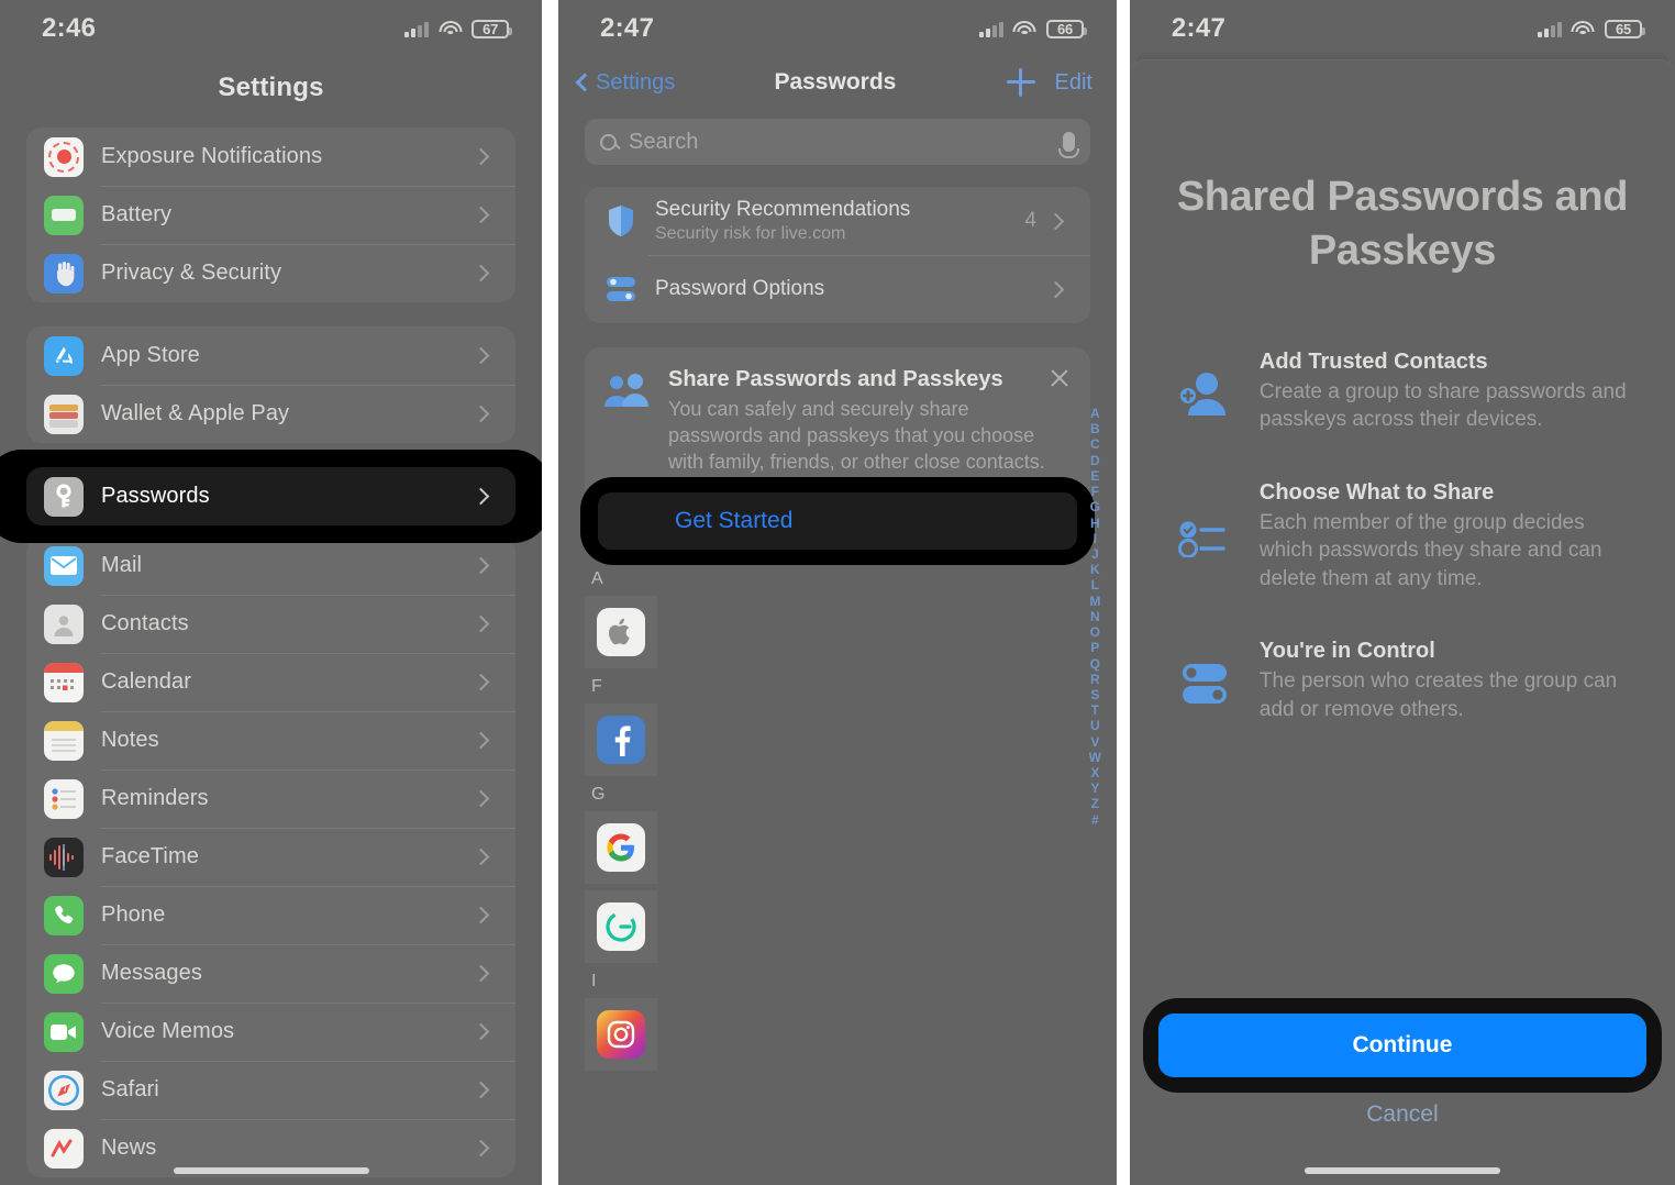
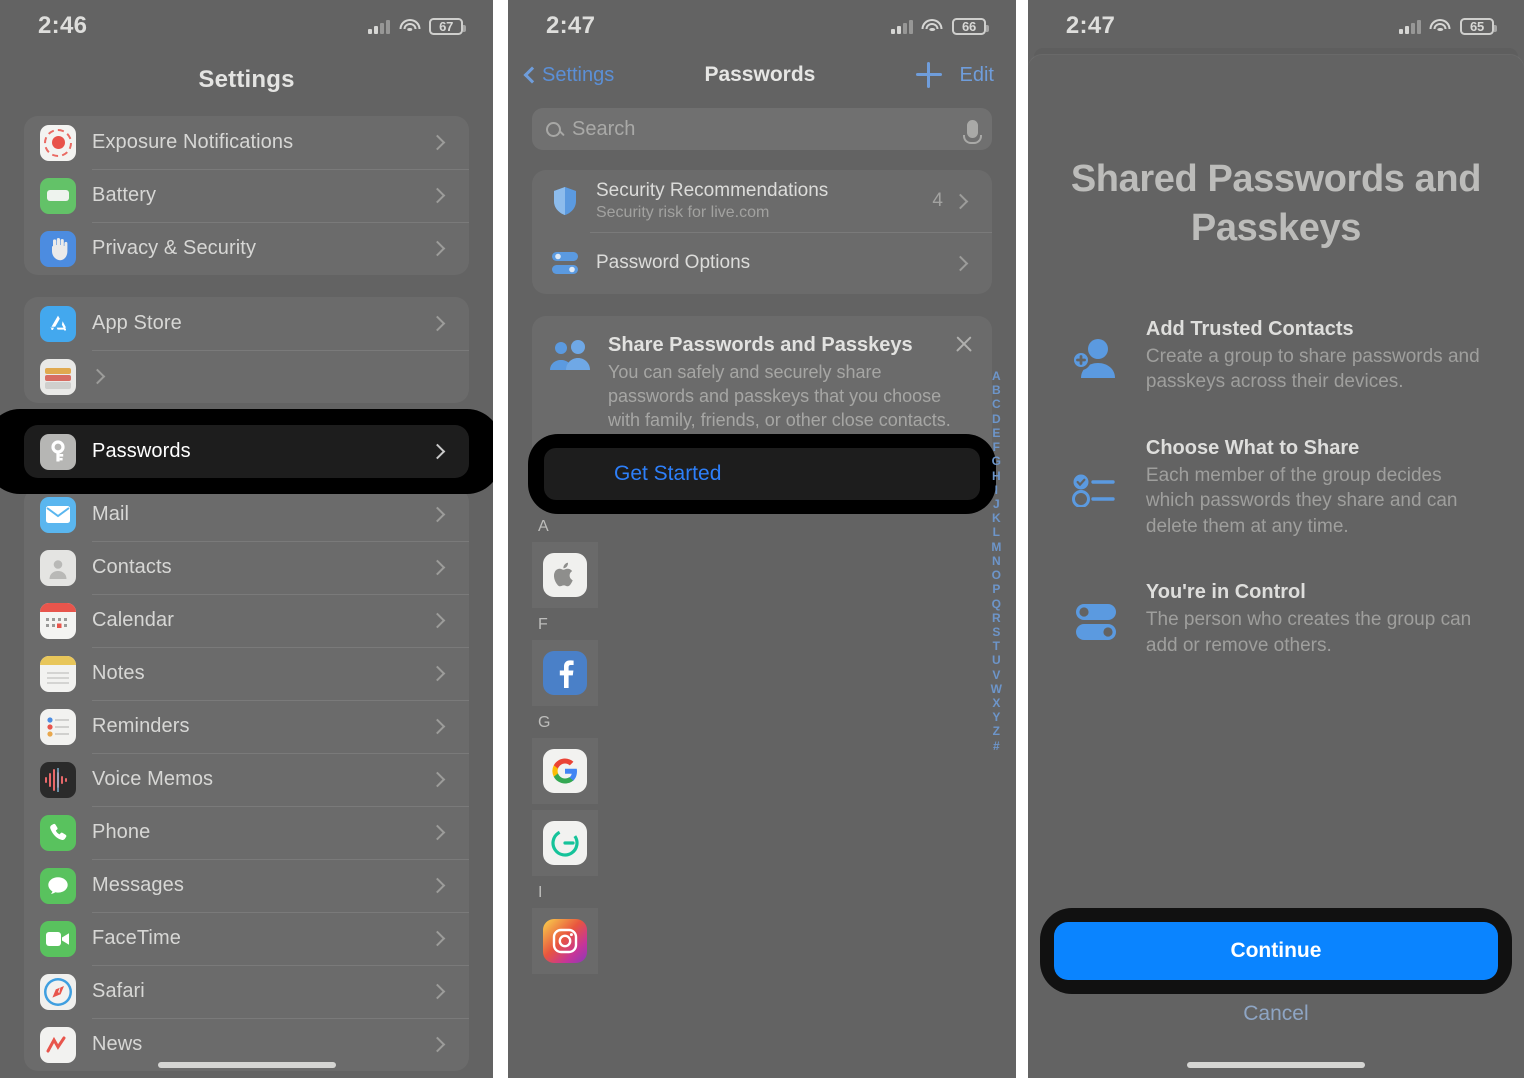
  2:46
  67
  Settings
  Exposure Notifications
  Battery
  Privacy & Security
  App Store
- Wallet & Apple Pay
  Passwords
  Mail
  Contacts
  Calendar
  Notes
  Reminders
- FaceTime
+ Voice Memos
  Phone
  Messages
- Voice Memos
+ FaceTime
  Safari
  News
  2:47
  66
  Settings
  Passwords
  Edit
  Search
  Security Recommendations
  Security risk for live.com
  4
  Password Options
  Share Passwords and Passkeys
  You can safely and securely share passwords and passkeys that you choose with family, friends, or other close contacts.
  Get Started
  A
  F
  G
  I
  A
  B
  C
  D
  E
  F
  G
  H
  I
  J
  K
  L
  M
  N
  O
  P
  Q
  R
  S
  T
  U
  V
  W
  X
  Y
  Z
  #
  2:47
  65
  Shared Passwords and Passkeys
  Add Trusted Contacts
  Create a group to share passwords and passkeys across their devices.
  Choose What to Share
  Each member of the group decides which passwords they share and can delete them at any time.
  You're in Control
  The person who creates the group can add or remove others.
  Continue
  Cancel
